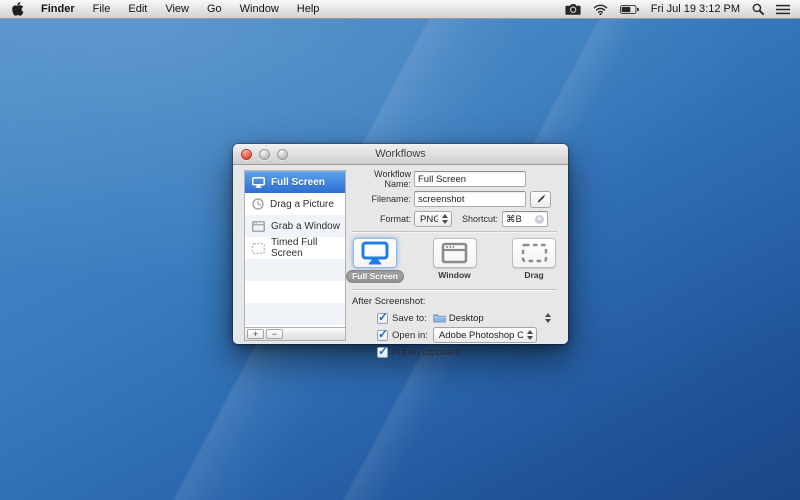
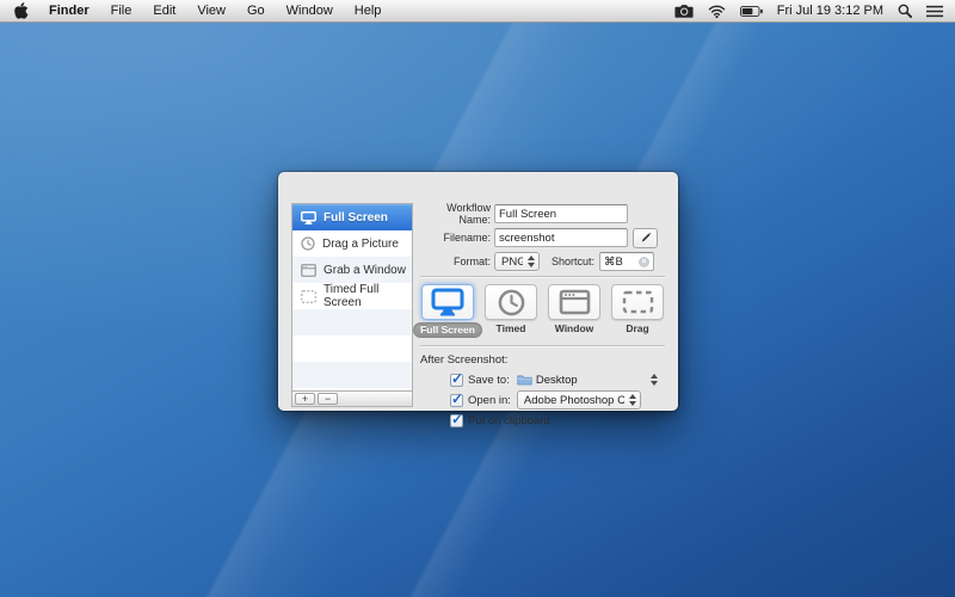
  Finder
  File
  Edit
  View
  Go
  Window
  Help
  Fri Jul 19 3:12 PM
- Workflows
  Full Screen
  Drag a Picture
  Grab a Window
  Timed Full Screen
  +
  −
  Workflow Name:
  Full Screen
  Filename:
  screenshot
  Format:
  PNG
  Shortcut:
  ⌘B
  Full Screen
+ Timed
  Window
  Drag
  After Screenshot:
  ✓
  Save to:
  Desktop
  ✓
  Open in:
  Adobe Photoshop C
  ✓
  Put on clipboard
